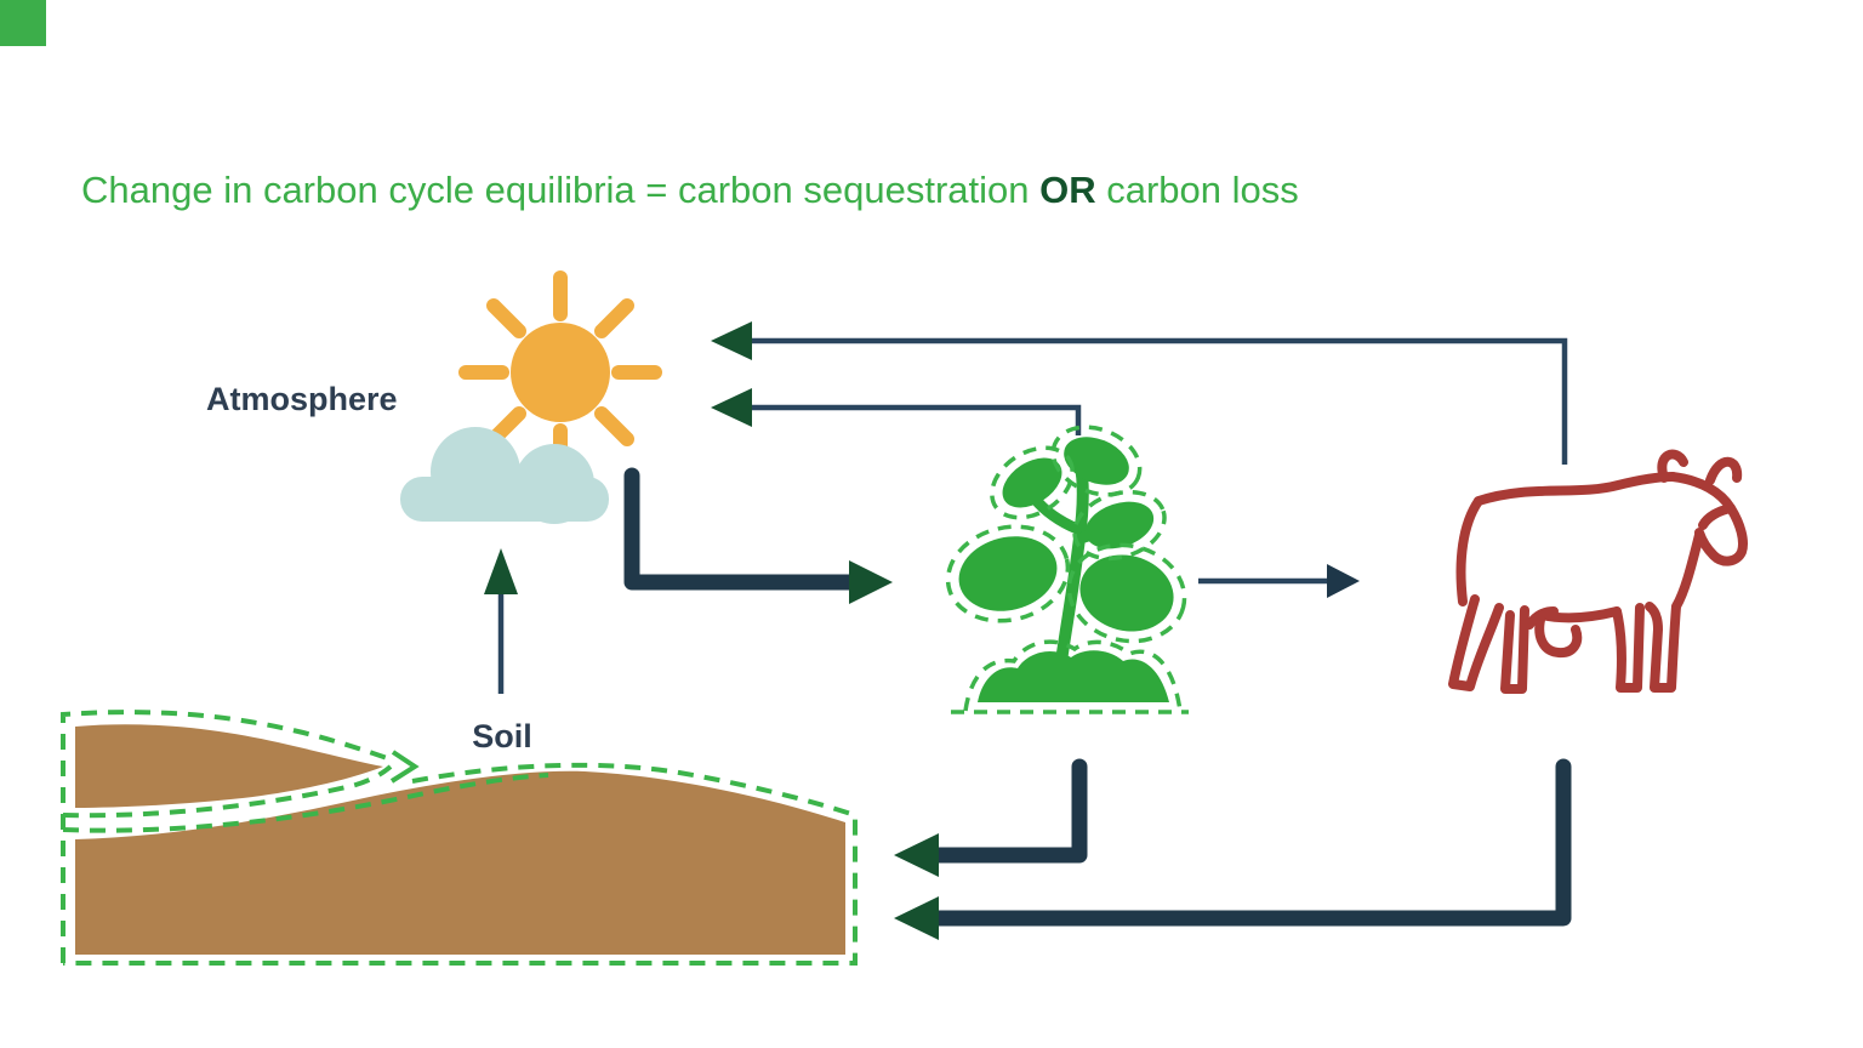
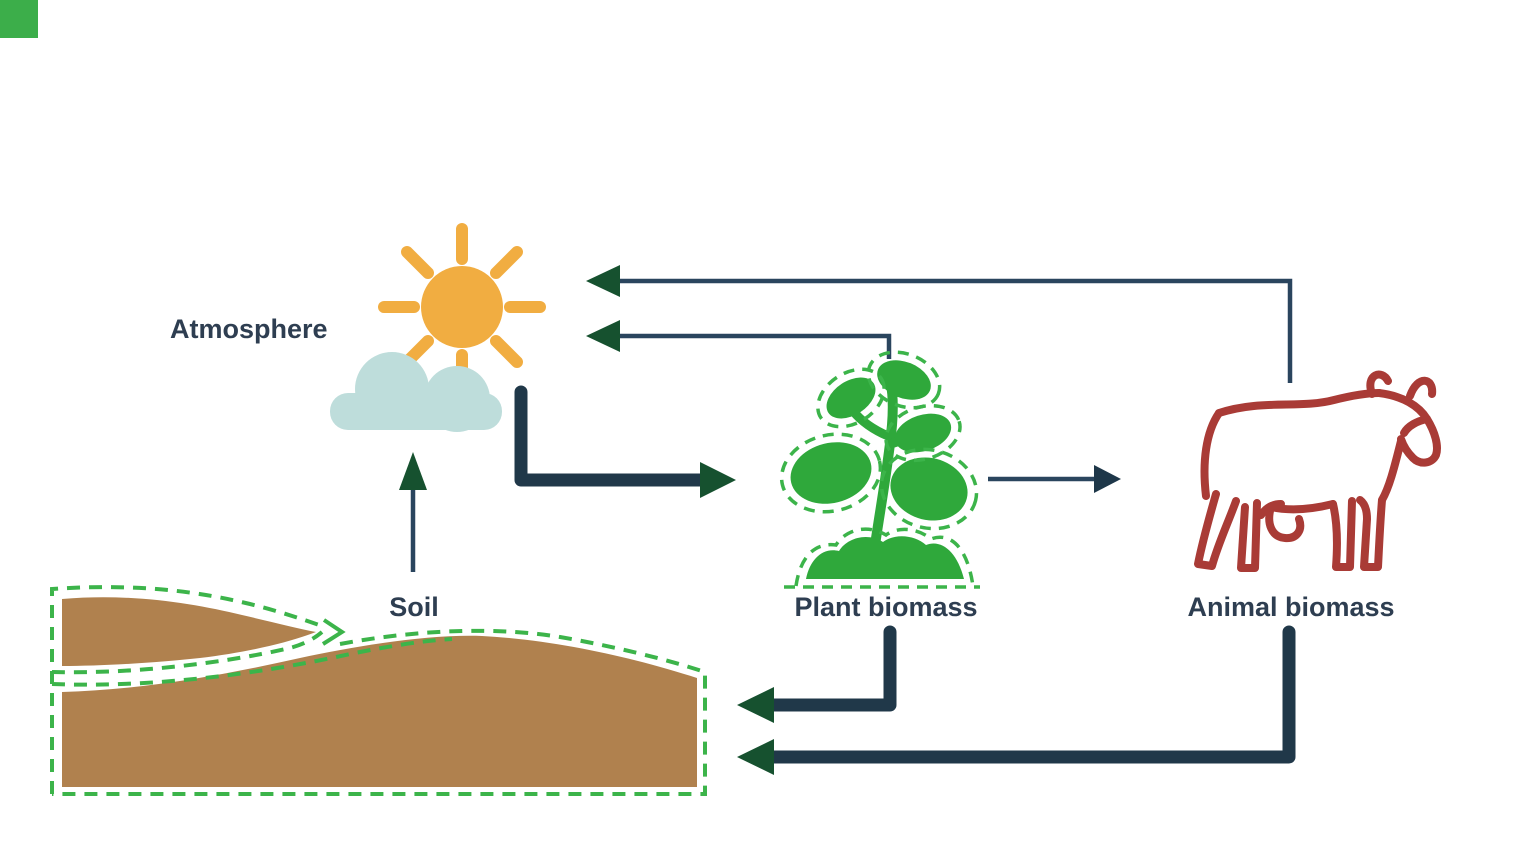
- Change in carbon cycle equilibria = carbon sequestration OR carbon loss
  Atmosphere
  Soil
+ Plant biomass
+ Animal biomass
